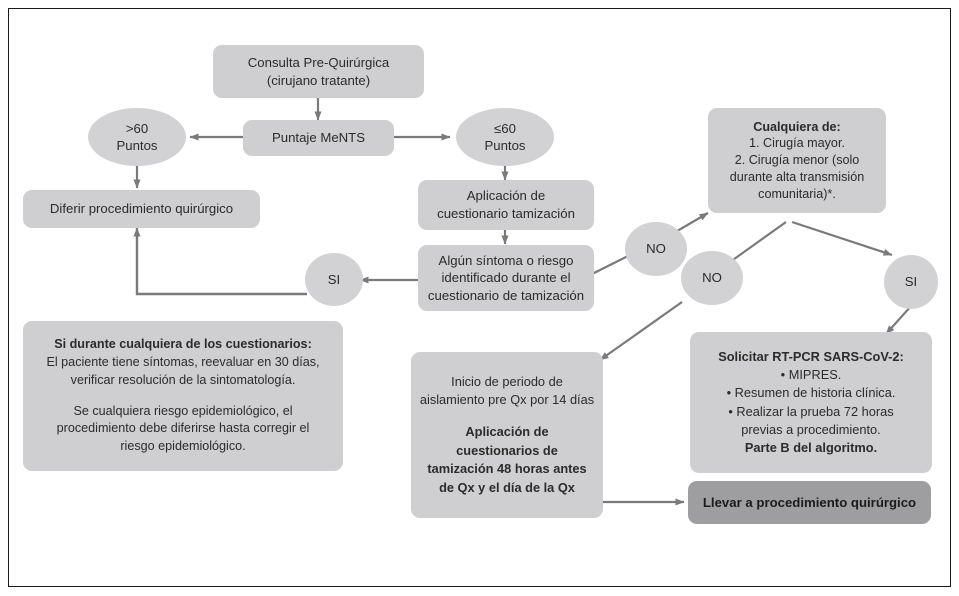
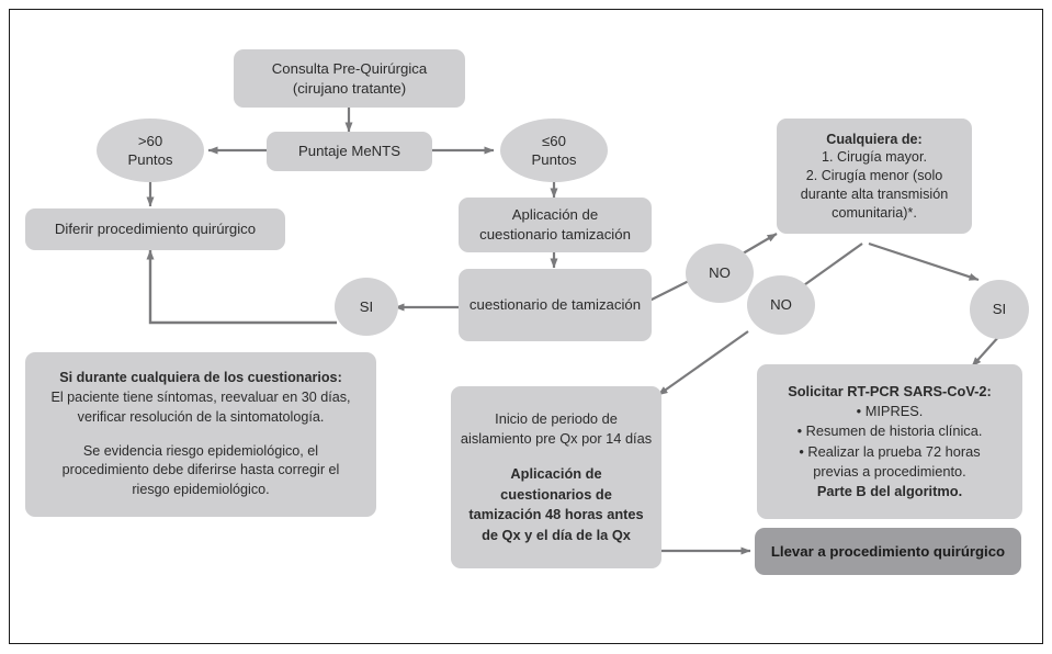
  Consulta Pre-Quirúrgica
  (cirujano tratante)
  Puntaje MeNTS
  >60
  Puntos
  ≤60
  Puntos
  Diferir procedimiento quirúrgico
  Aplicación de
  cuestionario tamización
- Algún síntoma o riesgo
- identificado durante el
  cuestionario de tamización
  SI
  NO
  Cualquiera de:
  1. Cirugía mayor.
  2. Cirugía menor (solo
  durante alta transmisión
  comunitaria)*.
  NO
  SI
  Si durante cualquiera de los cuestionarios:
  El paciente tiene síntomas, reevaluar en 30 días,
  verificar resolución de la sintomatología.
- Se cualquiera riesgo epidemiológico, el
+ Se evidencia riesgo epidemiológico, el
  procedimiento debe diferirse hasta corregir el
  riesgo epidemiológico.
  Inicio de periodo de
  aislamiento pre Qx por 14 días
  Aplicación de
  cuestionarios de
  tamización 48 horas antes
  de Qx y el día de la Qx
  Solicitar RT-PCR SARS-CoV-2:
  • MIPRES.
  • Resumen de historia clínica.
  • Realizar la prueba 72 horas
  previas a procedimiento.
  Parte B del algoritmo.
  Llevar a procedimiento quirúrgico
